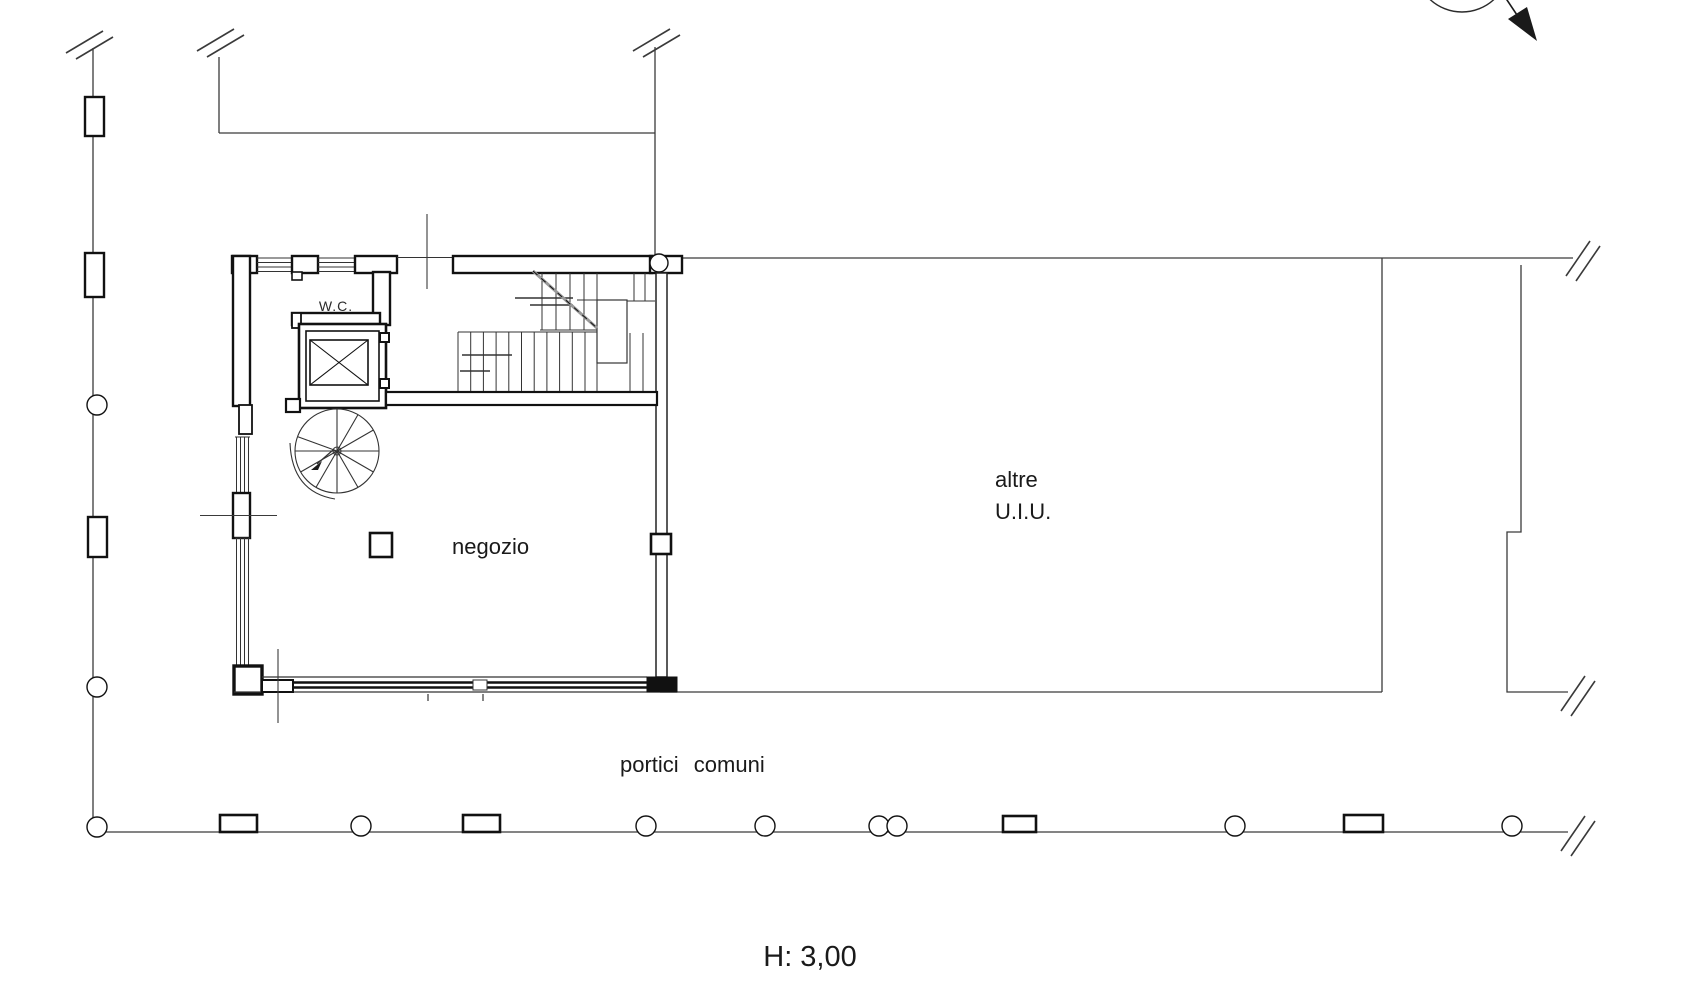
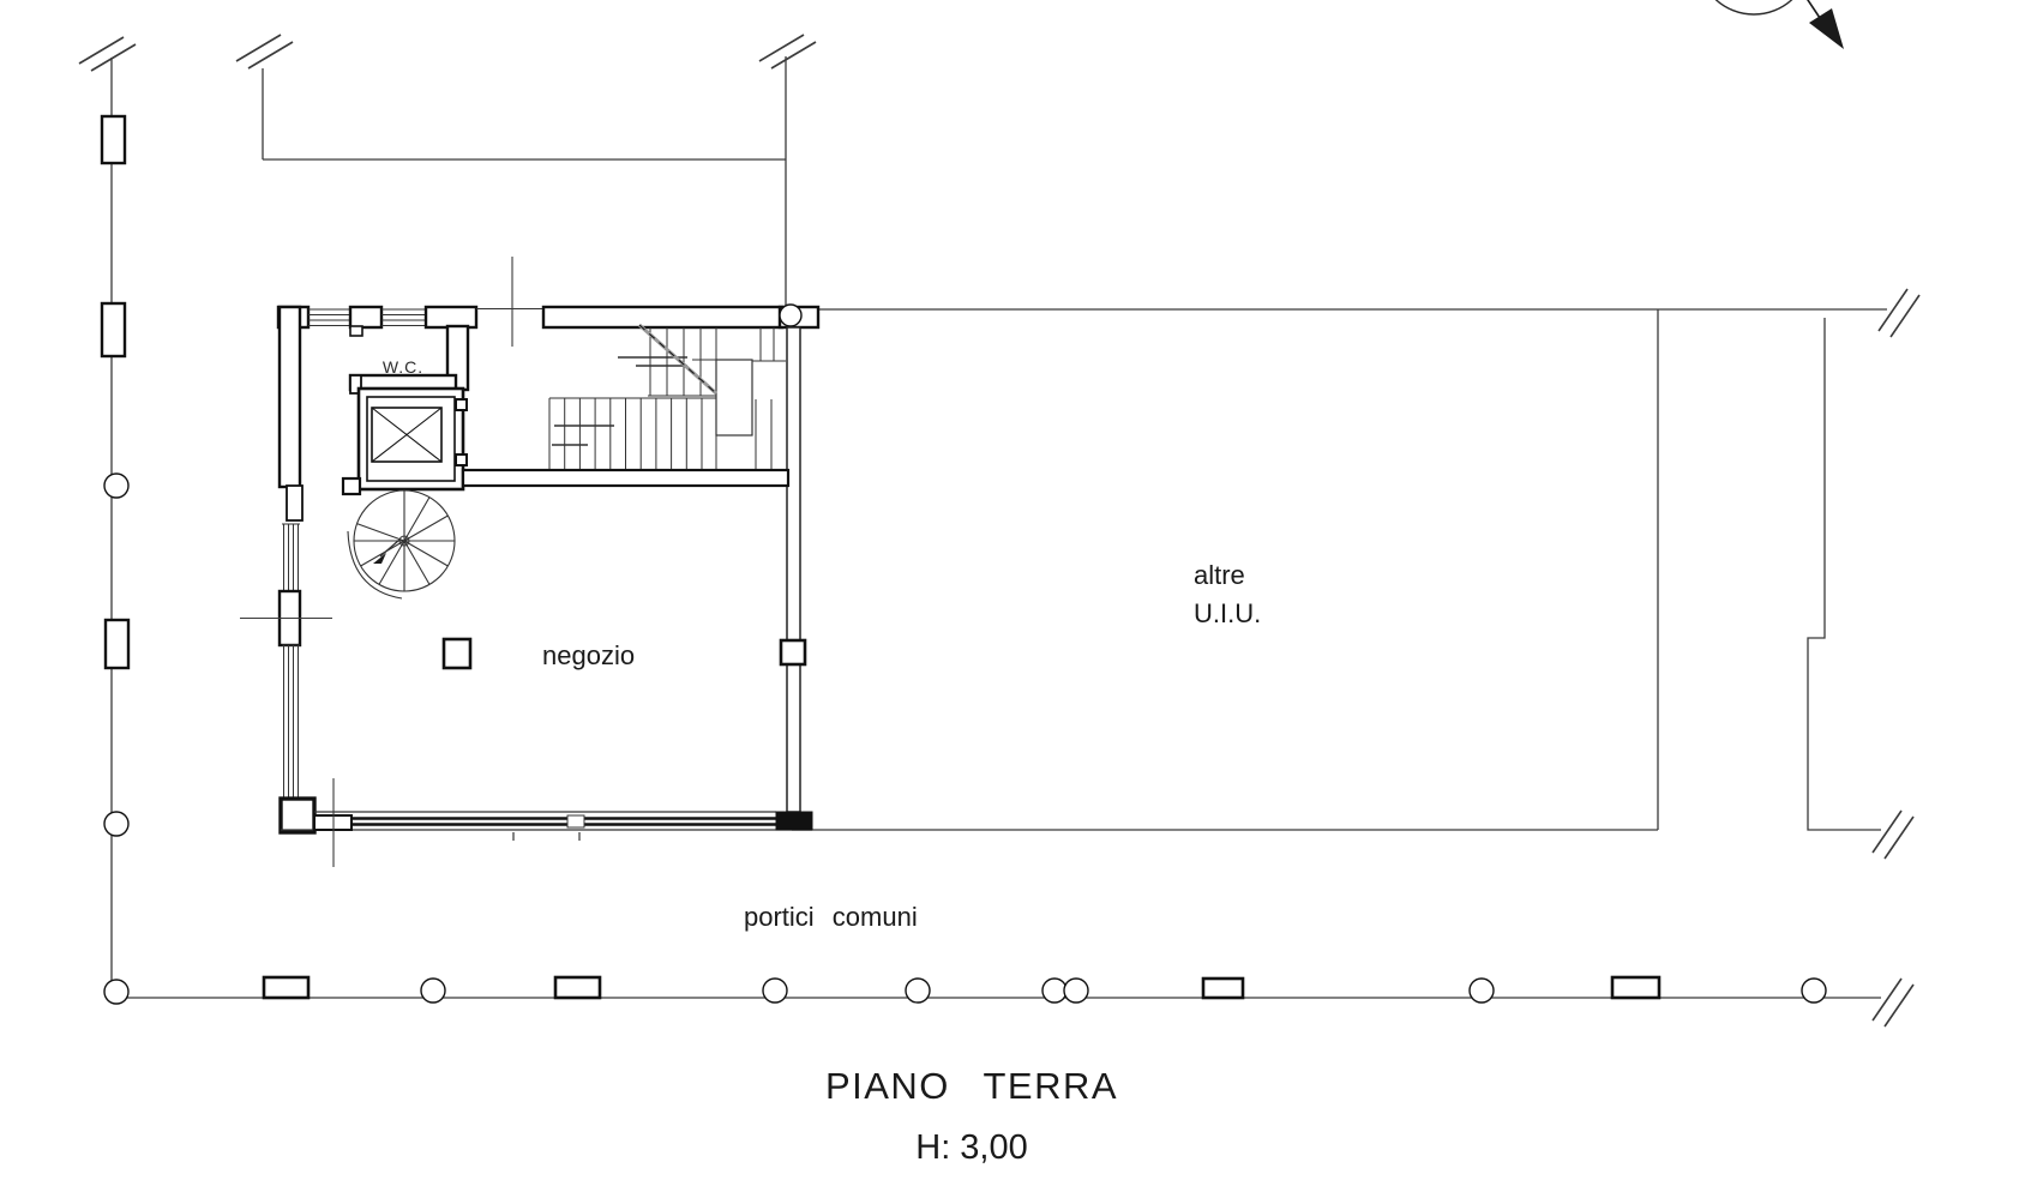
  W.C.
  negozio
  altre
  U.I.U.
  portici comuni
+ PIANO TERRA
  H: 3,00
